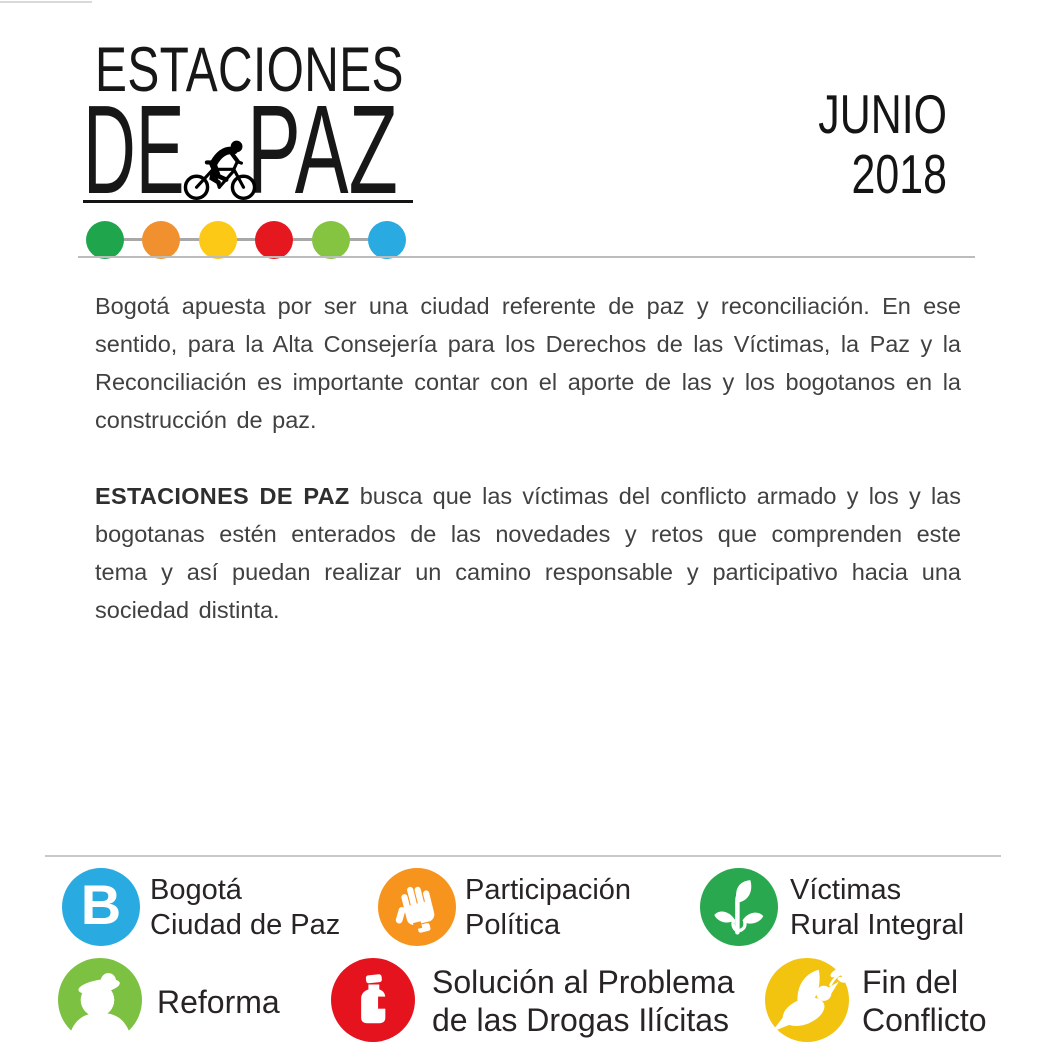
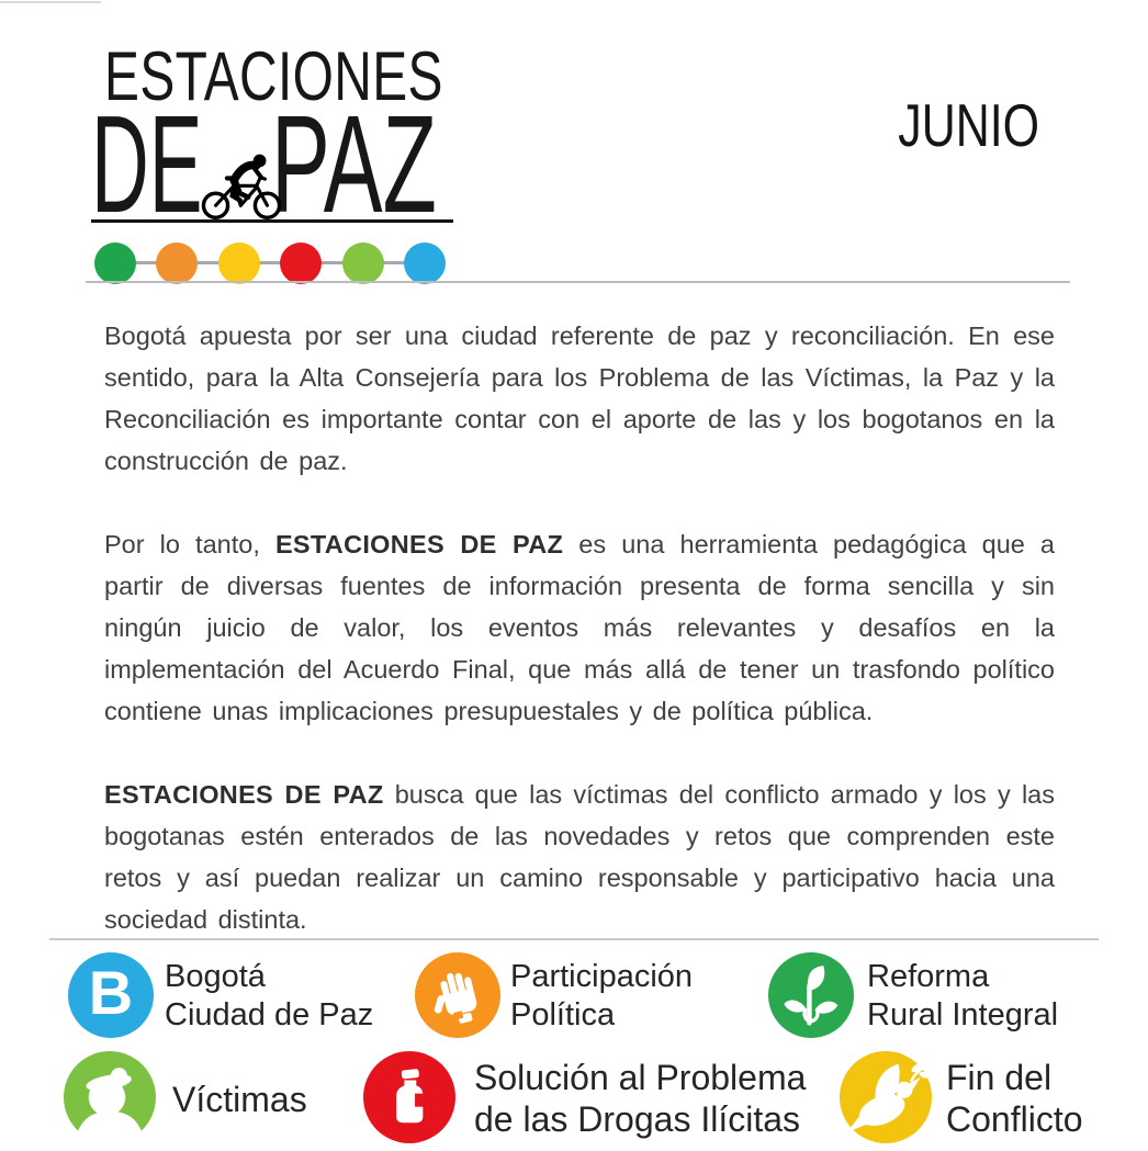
  ESTACIONES
  DE
  PAZ
  JUNIO
- 2018
- Bogotá apuesta por ser una ciudad referente de paz y reconciliación. En ese sentido, para la Alta Consejería para los Derechos de las Víctimas, la Paz y la Reconciliación es importante contar con el aporte de las y los bogotanos en la construcción de paz.
+ Bogotá apuesta por ser una ciudad referente de paz y reconciliación. En ese sentido, para la Alta Consejería para los Problema de las Víctimas, la Paz y la Reconciliación es importante contar con el aporte de las y los bogotanos en la construcción de paz.
+ Por lo tanto, ESTACIONES DE PAZ es una herramienta pedagógica que a partir de diversas fuentes de información presenta de forma sencilla y sin ningún juicio de valor, los eventos más relevantes y desafíos en la implementación del Acuerdo Final, que más allá de tener un trasfondo político contiene unas implicaciones presupuestales y de política pública.
- ESTACIONES DE PAZ busca que las víctimas del conflicto armado y los y las bogotanas estén enterados de las novedades y retos que comprenden este tema y así puedan realizar un camino responsable y participativo hacia una sociedad distinta.
+ ESTACIONES DE PAZ busca que las víctimas del conflicto armado y los y las bogotanas estén enterados de las novedades y retos que comprenden este retos y así puedan realizar un camino responsable y participativo hacia una sociedad distinta.
  B
  Bogotá
  Ciudad de Paz
  Participación
  Política
- Víctimas
+ Reforma
  Rural Integral
- Reforma
+ Víctimas
  Solución al Problema
  de las Drogas Ilícitas
  Fin del
  Conflicto
